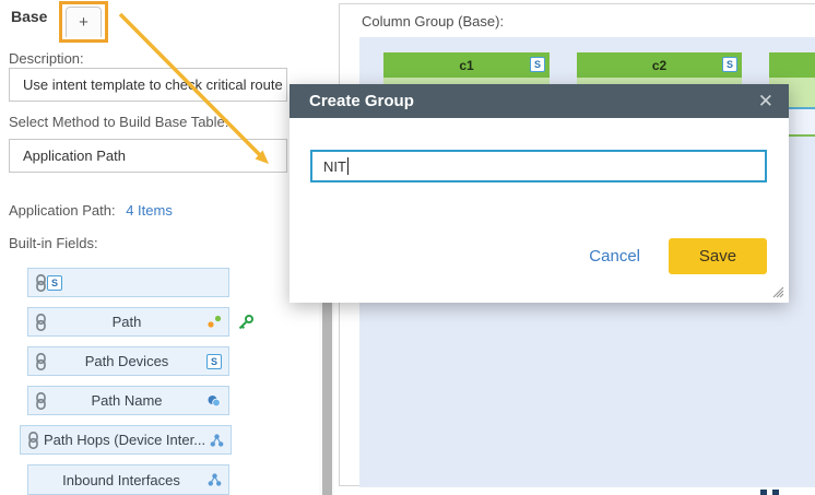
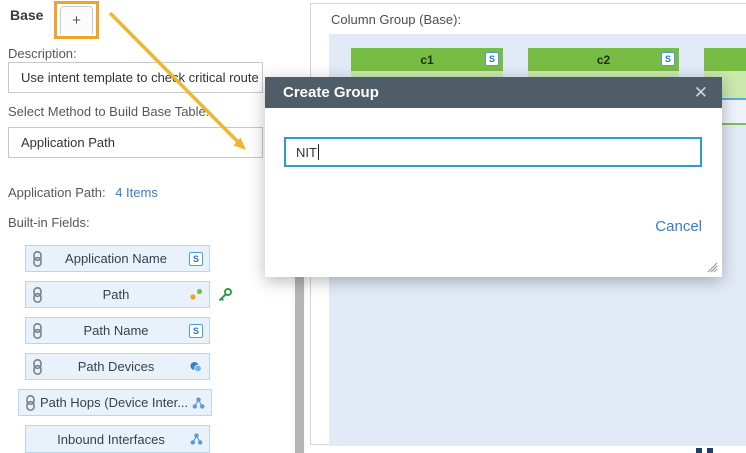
  Column Group (Base):
  c1
  S
  c2
  S
  Base
  +
  Description:
  Use intent template to chek critical route
  Select Method to Build Base Table
  Application Path
  Application Path: 4 Items
  Built-in Fields:
+ Application Name
  S
  Path
- Path Devices
+ Path Name
  S
- Path Name
+ Path Devices
  Path Hops (Device Inter...
  Inbound Interfaces
  Create Group
  ✕
  NIT
  Cancel
- Save
